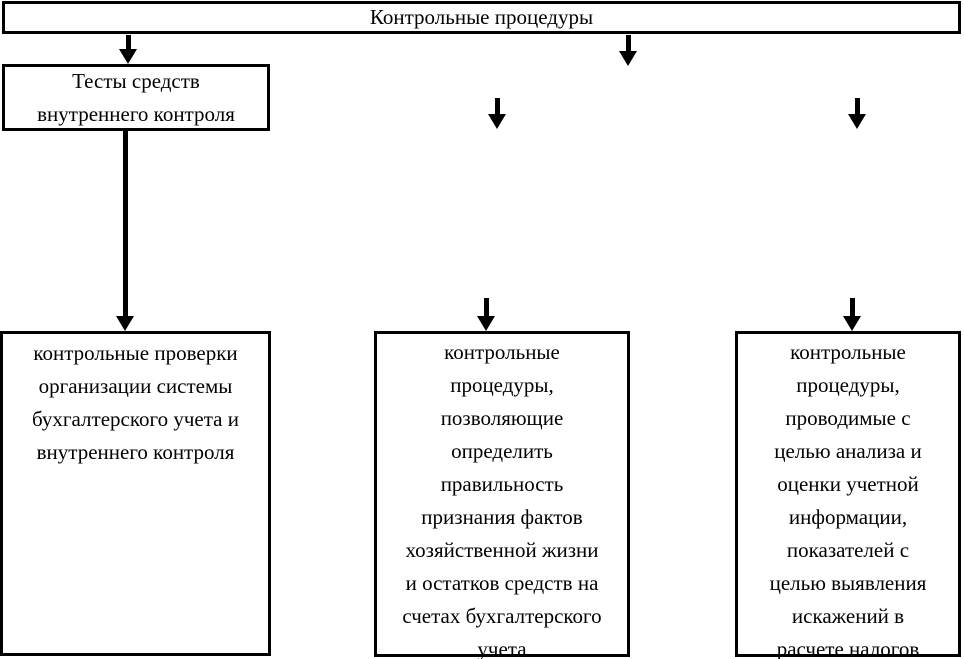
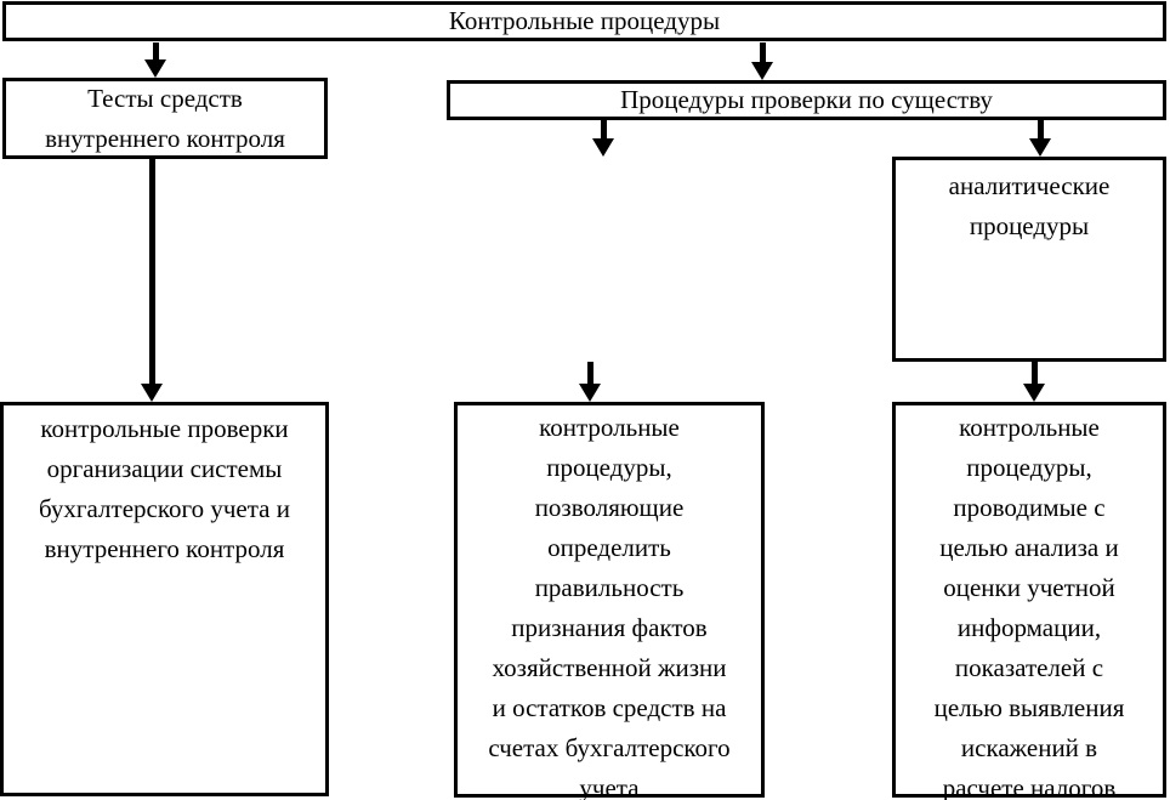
  Контрольные процедуры
  Тесты средств
  внутреннего контроля
+ Процедуры проверки по существу
+ аналитические
+ процедуры
  контрольные проверки
  организации системы
  бухгалтерского учета и
  внутреннего контроля
  контрольные
  процедуры,
  позволяющие
  определить
  правильность
  признания фактов
  хозяйственной жизни
  и остатков средств на
  счетах бухгалтерского
  учета
  контрольные
  процедуры,
  проводимые с
  целью анализа и
  оценки учетной
  информации,
  показателей с
  целью выявления
  искажений в
  расчете налогов
